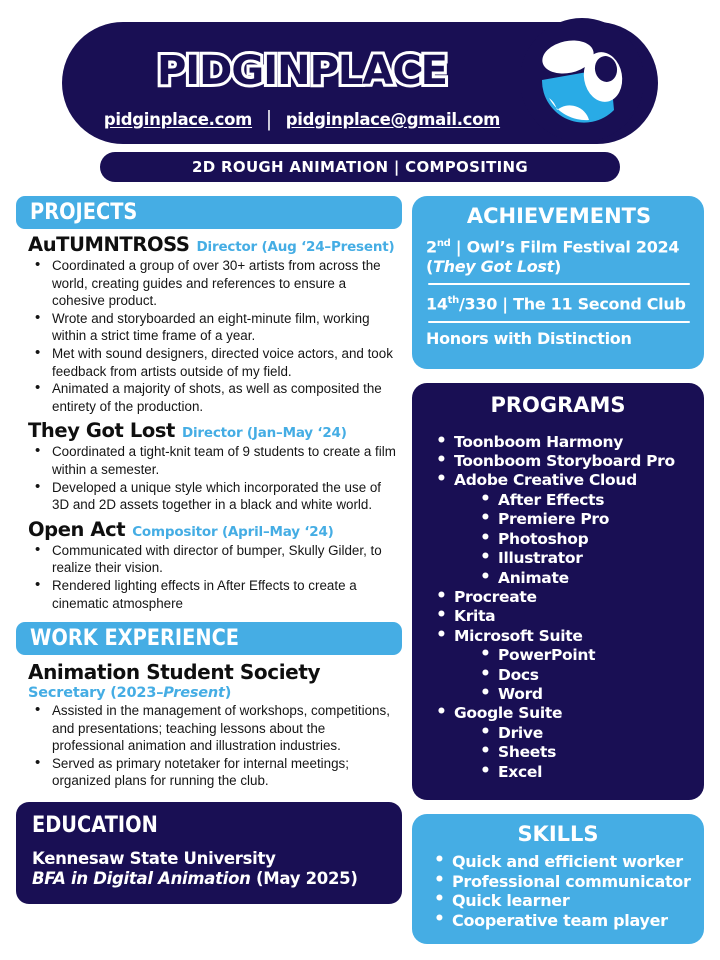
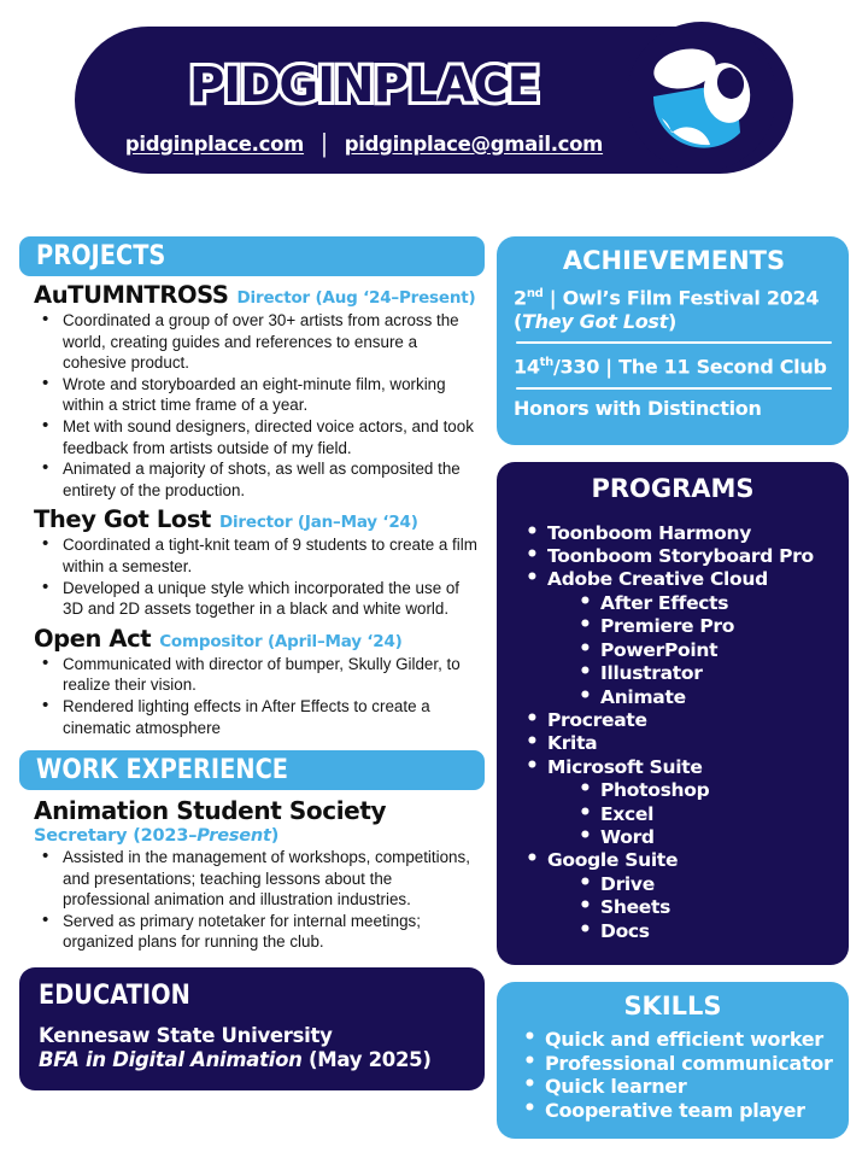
  pidginplace
  pidginplace.com
  |
  pidginplace@gmail.com
- 2D ROUGH ANIMATION | COMPOSITING
  PROJECTS
  AuTUMNTROSS
  Director (Aug ‘24–Present)
  Coordinated a group of over 30+ artists from across the world, creating guides and references to ensure a cohesive product.
  Wrote and storyboarded an eight-minute film, working within a strict time frame of a year.
  Met with sound designers, directed voice actors, and took feedback from artists outside of my field.
  Animated a majority of shots, as well as composited the entirety of the production.
  They Got Lost
  Director (Jan–May ‘24)
  Coordinated a tight-knit team of 9 students to create a film within a semester.
  Developed a unique style which incorporated the use of 3D and 2D assets together in a black and white world.
  Open Act
  Compositor (April–May ‘24)
  Communicated with director of bumper, Skully Gilder, to realize their vision.
  Rendered lighting effects in After Effects to create a cinematic atmosphere
  WORK EXPERIENCE
  Animation Student Society
  Secretary (2023–Present)
  Assisted in the management of workshops, competitions, and presentations; teaching lessons about the professional animation and illustration industries.
  Served as primary notetaker for internal meetings; organized plans for running the club.
  EDUCATION
  Kennesaw State University
  BFA in Digital Animation (May 2025)
  ACHIEVEMENTS
  2nd | Owl’s Film Festival 2024 (They Got Lost)
  14th/330 | The 11 Second Club
  Honors with Distinction
  PROGRAMS
  Toonboom Harmony
  Toonboom Storyboard Pro
  Adobe Creative Cloud
  After Effects
  Premiere Pro
- Photoshop
+ PowerPoint
  Illustrator
  Animate
  Procreate
  Krita
  Microsoft Suite
- PowerPoint
+ Photoshop
- Docs
+ Excel
  Word
  Google Suite
  Drive
  Sheets
- Excel
+ Docs
  SKILLS
  Quick and efficient worker
  Professional communicator
  Quick learner
  Cooperative team player
